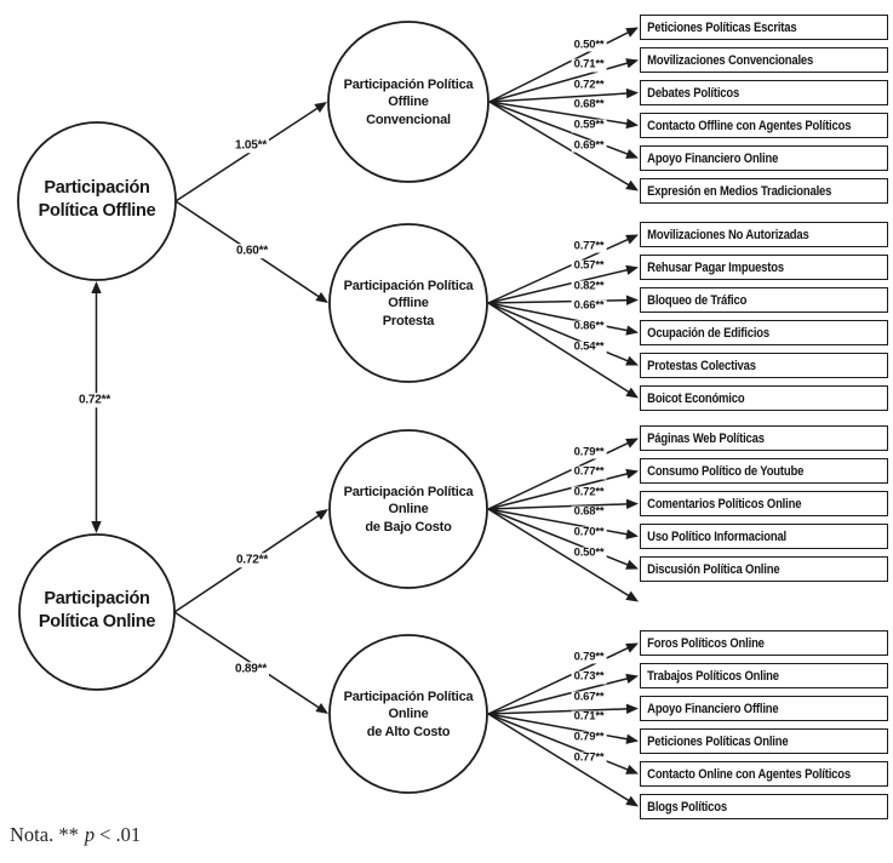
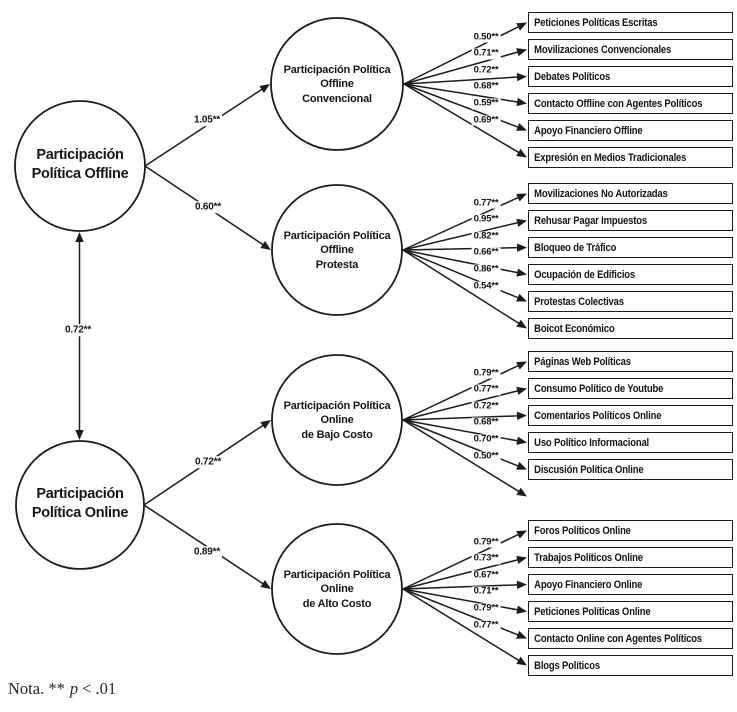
  Nota. ** p < .01
  Participación
  Política Offline
  Participación
  Política Online
  Participación Política
  Offline
  Convencional
  1.05**
  Peticiones Políticas Escritas
  0.50**
  Movilizaciones Convencionales
  0.71**
  Debates Políticos
  0.72**
  Contacto Offline con Agentes Políticos
  0.68**
- Apoyo Financiero Online
+ Apoyo Financiero Offline
  0.59**
  Expresión en Medios Tradicionales
  0.69**
  Participación Política
  Offline
  Protesta
  0.60**
  Movilizaciones No Autorizadas
  0.77**
  Rehusar Pagar Impuestos
- 0.57**
+ 0.95**
  Bloqueo de Tráfico
  0.82**
  Ocupación de Edificios
  0.66**
  Protestas Colectivas
  0.86**
  Boicot Económico
  0.54**
  Participación Política
  Online
  de Bajo Costo
  0.72**
  Páginas Web Políticas
  0.79**
  Consumo Político de Youtube
  0.77**
  Comentarios Políticos Online
  0.72**
  Uso Político Informacional
  0.68**
  Discusión Política Online
  0.70**
  0.50**
  Participación Política
  Online
  de Alto Costo
  0.89**
  Foros Políticos Online
  0.79**
  Trabajos Políticos Online
  0.73**
- Apoyo Financiero Offline
+ Apoyo Financiero Online
  0.67**
  Peticiones Políticas Online
  0.71**
  Contacto Online con Agentes Políticos
  0.79**
  Blogs Políticos
  0.77**
  0.72**
